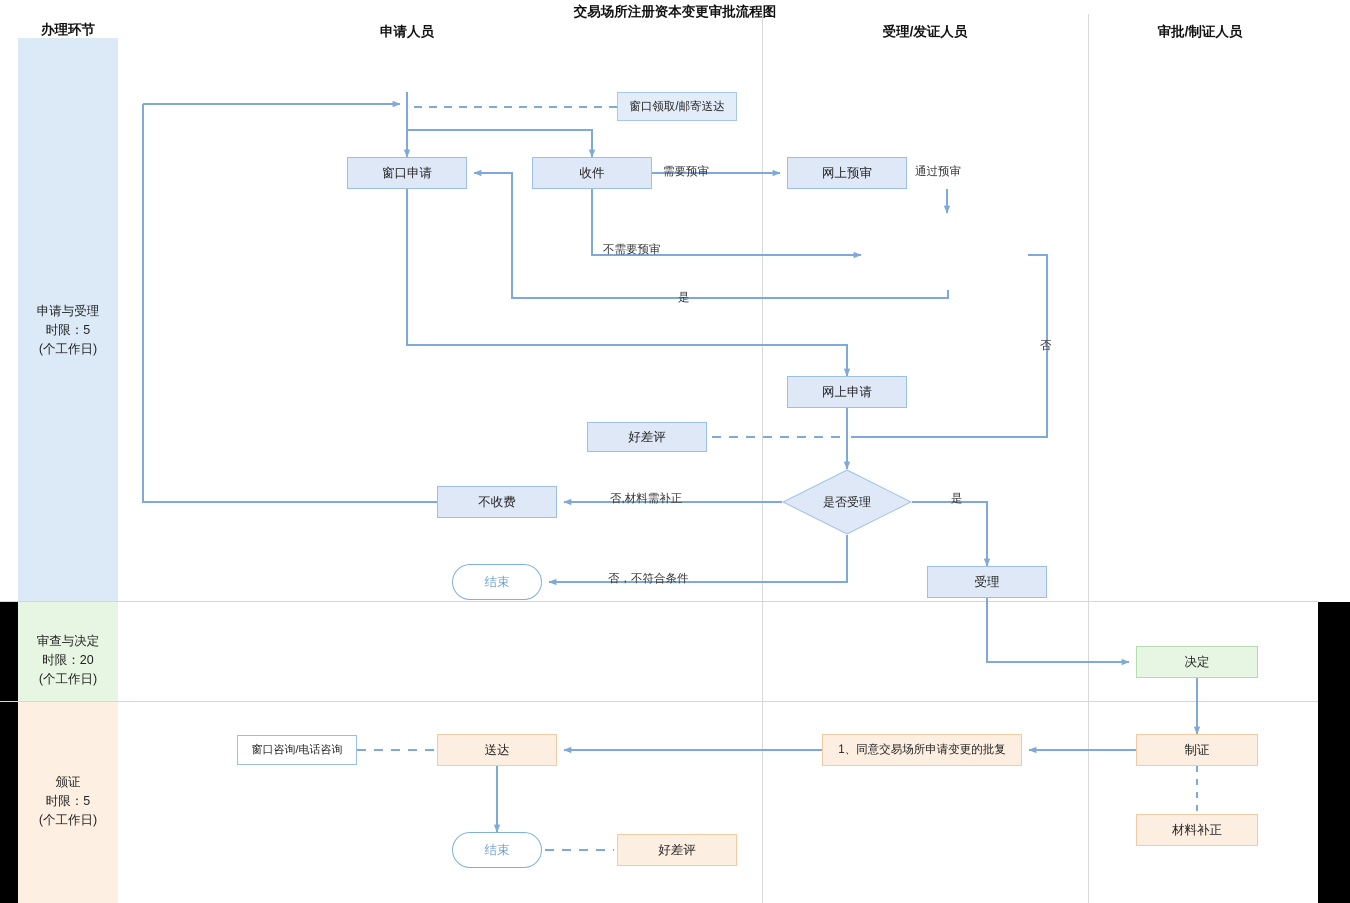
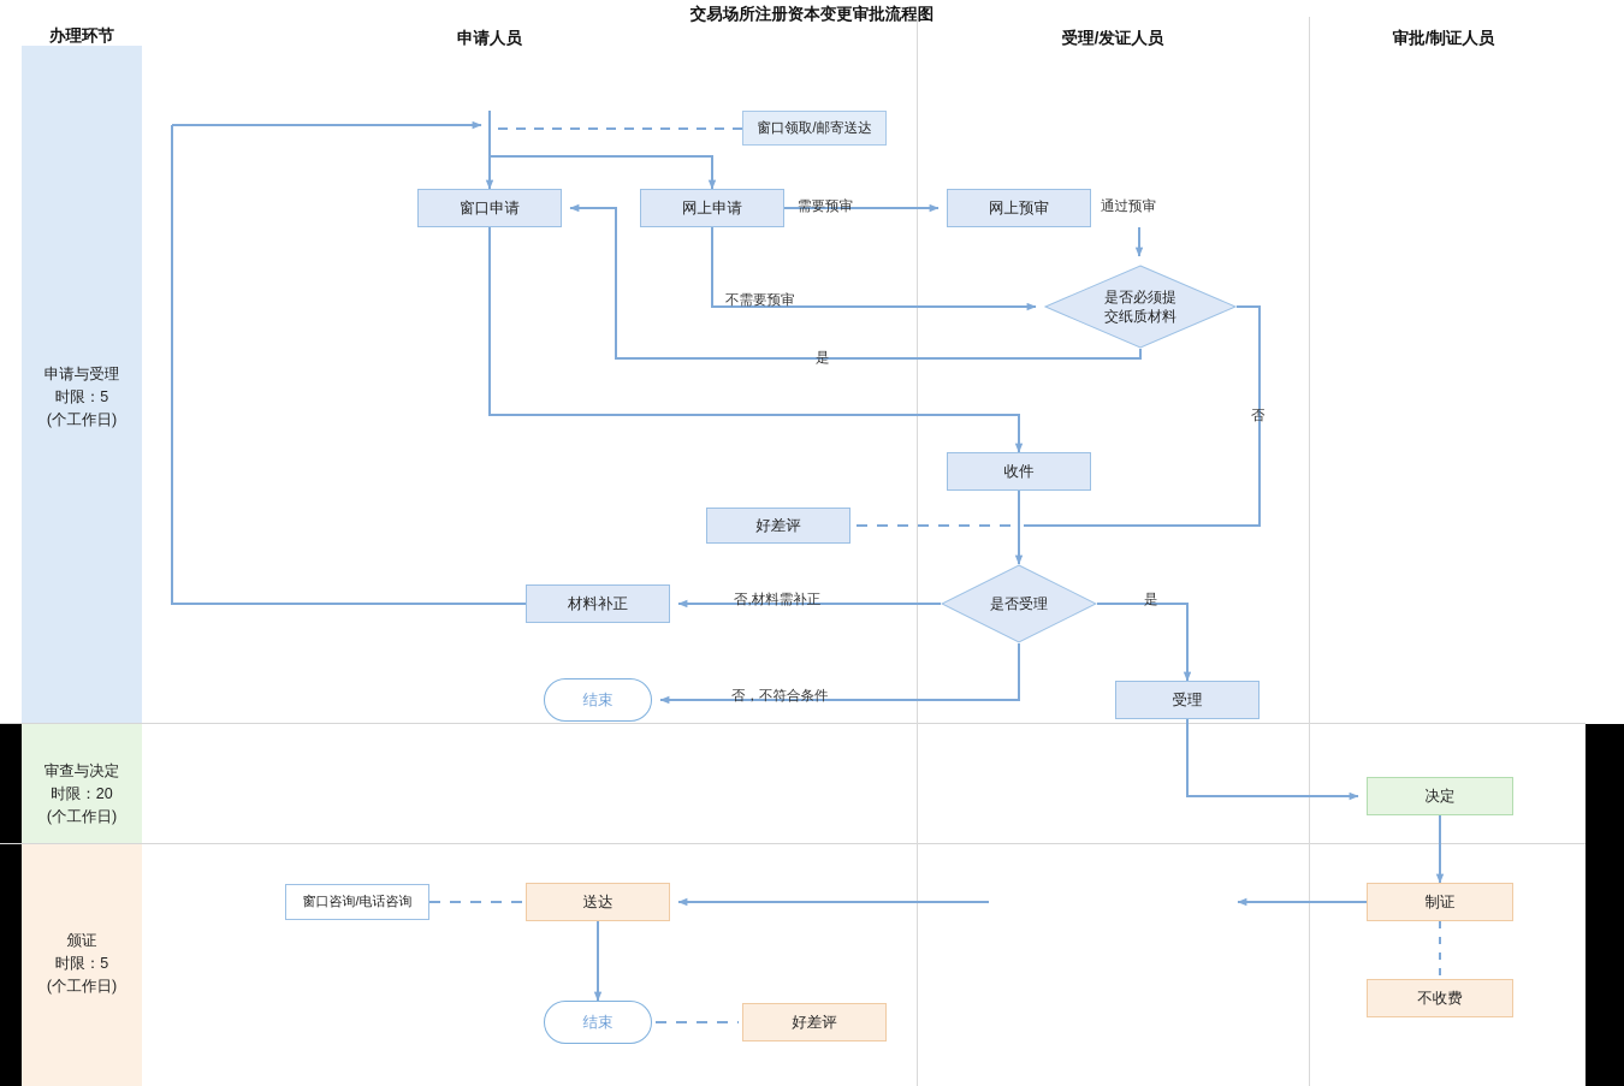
  交易场所注册资本变更审批流程图
  办理环节
  申请人员
  受理/发证人员
  审批/制证人员
  申请与受理
  时限：5
  (个工作日)
  审查与决定
  时限：20
  (个工作日)
  颁证
  时限：5
  (个工作日)
  窗口领取/邮寄送达
  窗口申请
- 收件
+ 网上申请
  网上预审
- 网上申请
+ 收件
  好差评
- 不收费
+ 材料补正
  结束
  受理
  决定
  制证
- 材料补正
+ 不收费
- 1、同意交易场所申请变更的批复
  送达
  窗口咨询/电话咨询
  结束
  好差评
+ 是否必须提
+ 交纸质材料
  是否受理
  需要预审
  通过预审
  不需要预审
  是
  否
  否,材料需补正
  是
  否，不符合条件
